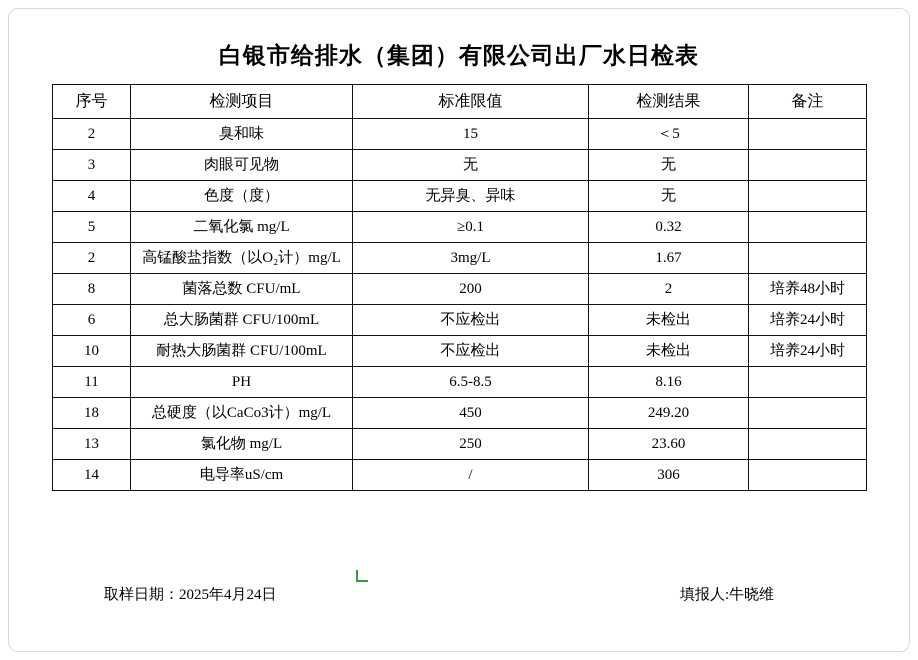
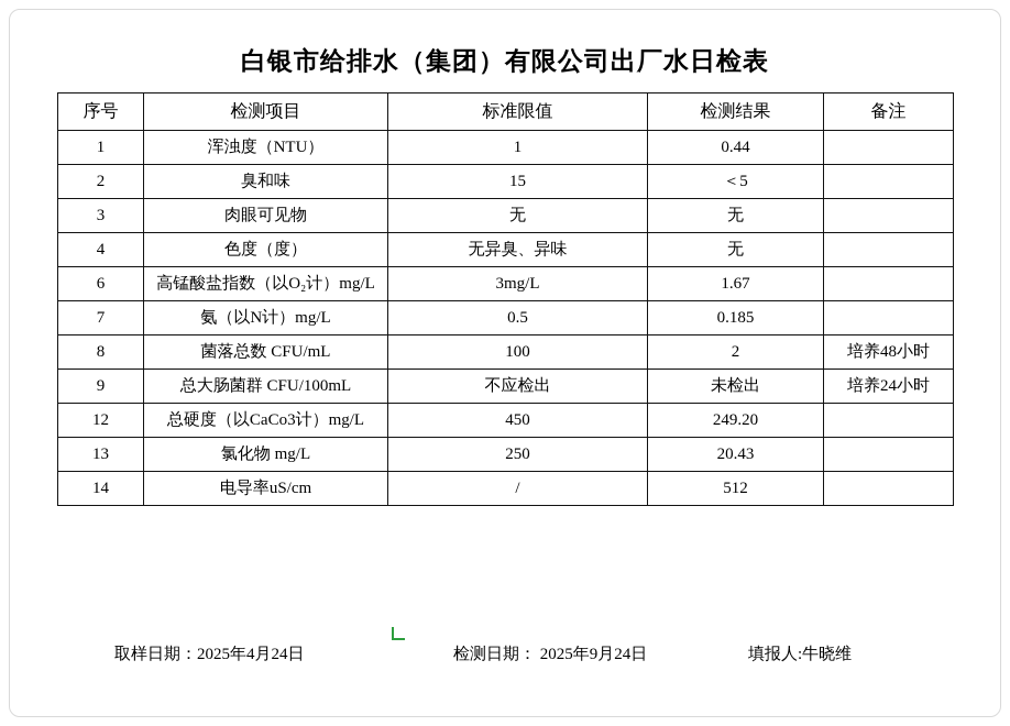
  白银市给排水（集团）有限公司出厂水日检表
  序号	检测项目	标准限值	检测结果	备注
+ 1	浑浊度（NTU）	1	0.44
  2	臭和味	15	＜5
  3	肉眼可见物	无	无
  4	色度（度）	无异臭、异味	无
- 5	二氧化氯 mg/L	≥0.1	0.32
- 2	高锰酸盐指数（以O₂计）mg/L	3mg/L	1.67
+ 6	高锰酸盐指数（以O₂计）mg/L	3mg/L	1.67
+ 7	氨（以N计）mg/L	0.5	0.185
- 8	菌落总数 CFU/mL	200	2	培养48小时
+ 8	菌落总数 CFU/mL	100	2	培养48小时
- 6	总大肠菌群 CFU/100mL	不应检出	未检出	培养24小时
+ 9	总大肠菌群 CFU/100mL	不应检出	未检出	培养24小时
- 10	耐热大肠菌群 CFU/100mL	不应检出	未检出	培养24小时
- 11	PH	6.5-8.5	8.16
- 18	总硬度（以CaCo3计）mg/L	450	249.20
+ 12	总硬度（以CaCo3计）mg/L	450	249.20
- 13	氯化物 mg/L	250	23.60
+ 13	氯化物 mg/L	250	20.43
- 14	电导率uS/cm	/	306
+ 14	电导率uS/cm	/	512
  取样日期：2025年4月24日
+ 检测日期： 2025年9月24日
  填报人:牛晓维
